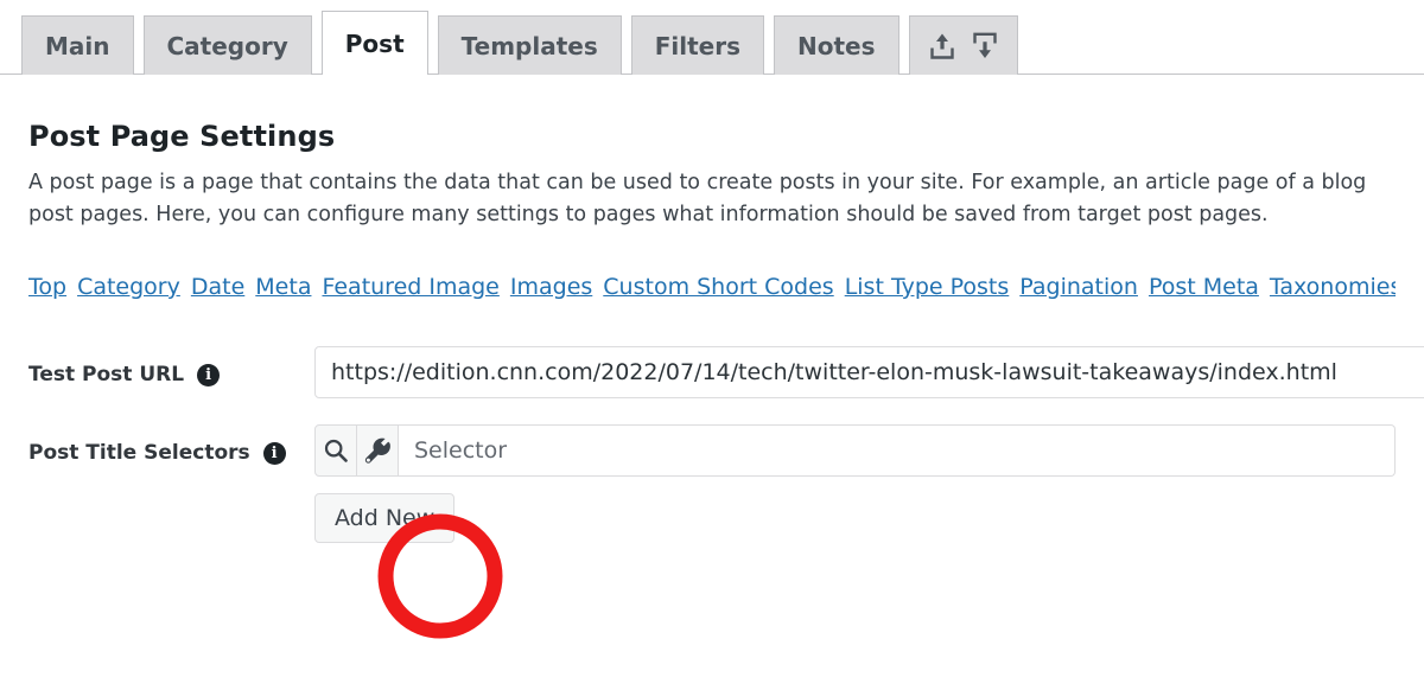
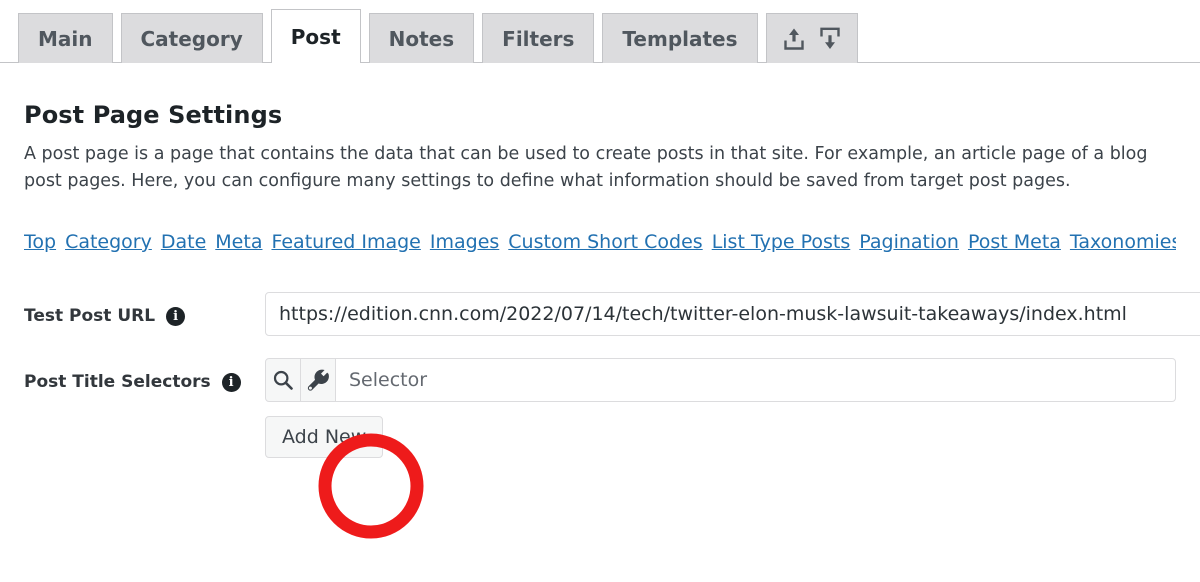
  Main
  Category
  Post
- Templates
+ Notes
  Filters
- Notes
+ Templates
  Post Page Settings
- A post page is a page that contains the data that can be used to create posts in your site. For example, an article page of a blog
+ A post page is a page that contains the data that can be used to create posts in that site. For example, an article page of a blog
- post pages. Here, you can configure many settings to pages what information should be saved from target post pages.
+ post pages. Here, you can configure many settings to define what information should be saved from target post pages.
  Top Category Date Meta Featured Image Images Custom Short Codes List Type Posts Pagination Post Meta Taxonomie
  Test Post URL
  i
  https://edition.cnn.com/2022/07/14/tech/twitter-elon-musk-lawsuit-takeaways/index.html
  Post Title Selectors
  i
  Selector
  Add Ne
